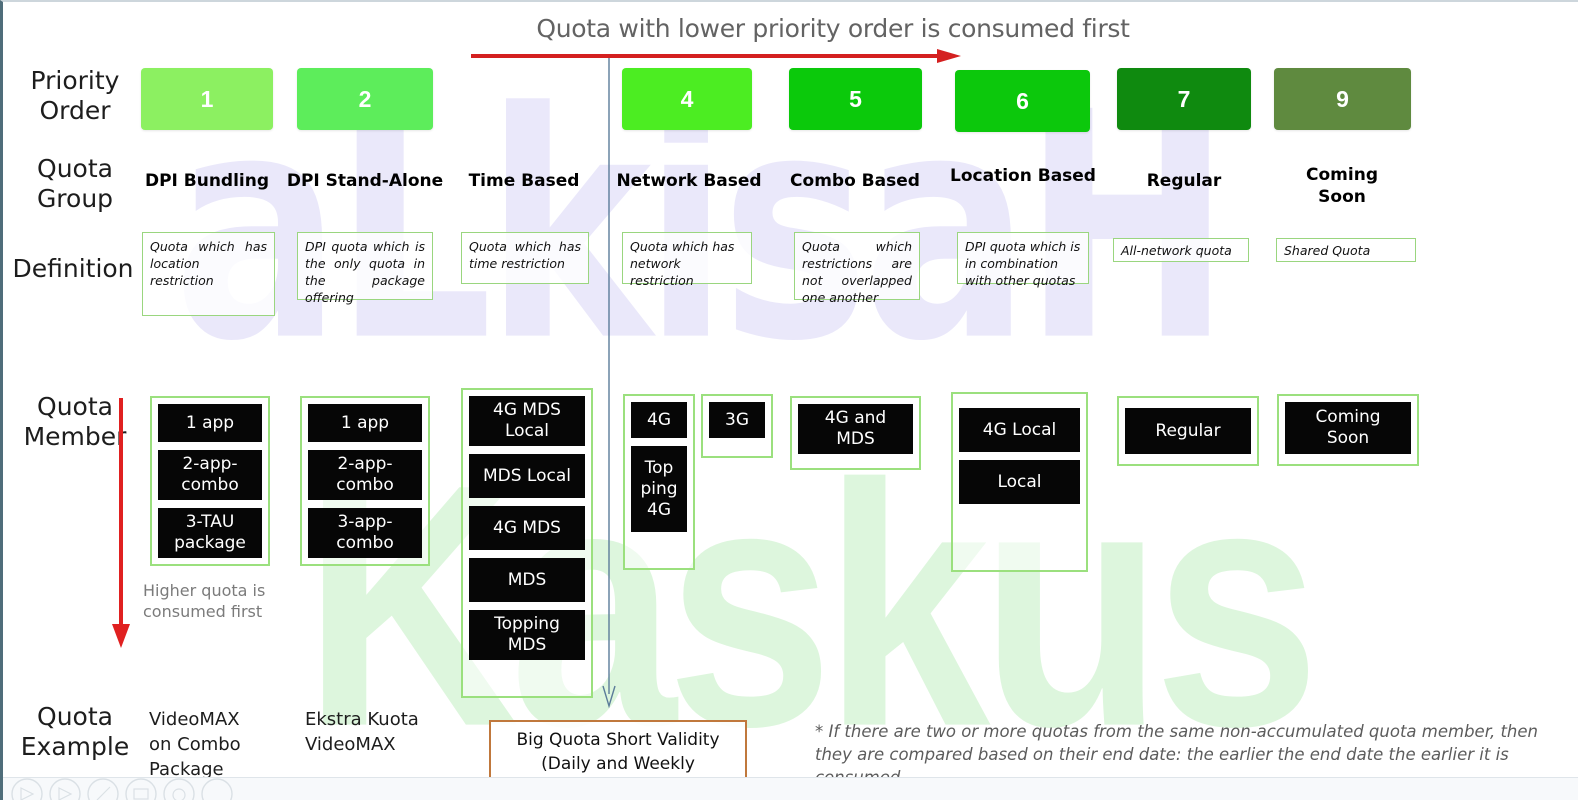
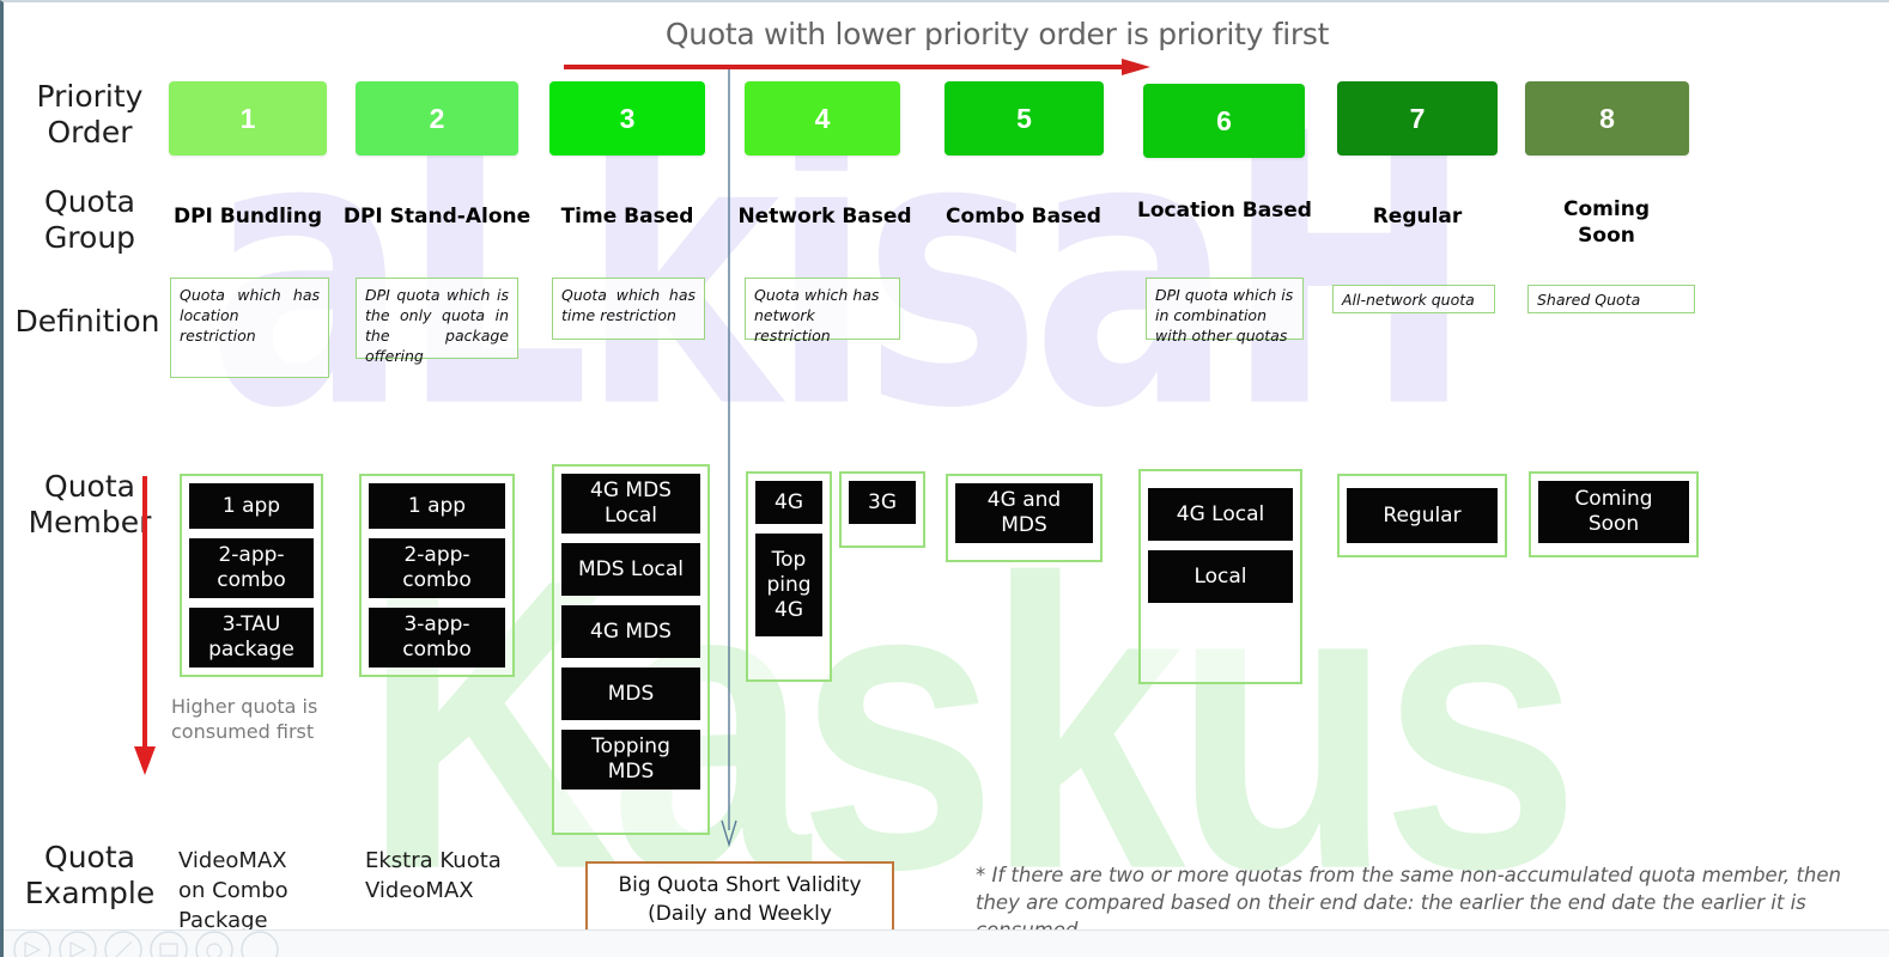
  aLkisaH
  Kaskus
- Quota with lower priority order is consumed first
+ Quota with lower priority order is priority first
  Priority
  Order
  Quota
  Group
  Definition
  Quota
  Membe
  Quota
  Example
  1
  2
+ 3
  4
  5
  6
  7
- 9
+ 8
  DPI Bundling
  DPI Stand-Alone
  Time Based
  Network Based
  Combo Based
  Location Based
  Regular
  Coming
  Soon
  Quota which has location restriction
  DPI quota which is the only quota in the package offering
  Quota which has time restriction
  Quota which has network restriction
- Quota which restrictions are not overlapped one another
  DPI quota which is in combination with other quotas
  All-network quota
  Shared Quota
  Higher quota is consumed first
  1 app
  2-app-
  combo
  3-TAU
  package
  1 app
  2-app-
  combo
  3-app-
  combo
  4G MDS
  Local
  MDS Local
  4G MDS
  MDS
  Topping
  MDS
  4G
  Top
  ping
  4G
  3G
  4G and
  MDS
  4G Local
  Local
  Regular
  Coming
  Soon
  VideoMAX
  on Combo
  Package
  Ekstra Kuota
  VideoMAX
  Big Quota Short Validity
  * If there are two or more quotas from the same non-accumulated quota member, then they are compared based on their end date: the earlier the end date the earlier it is
